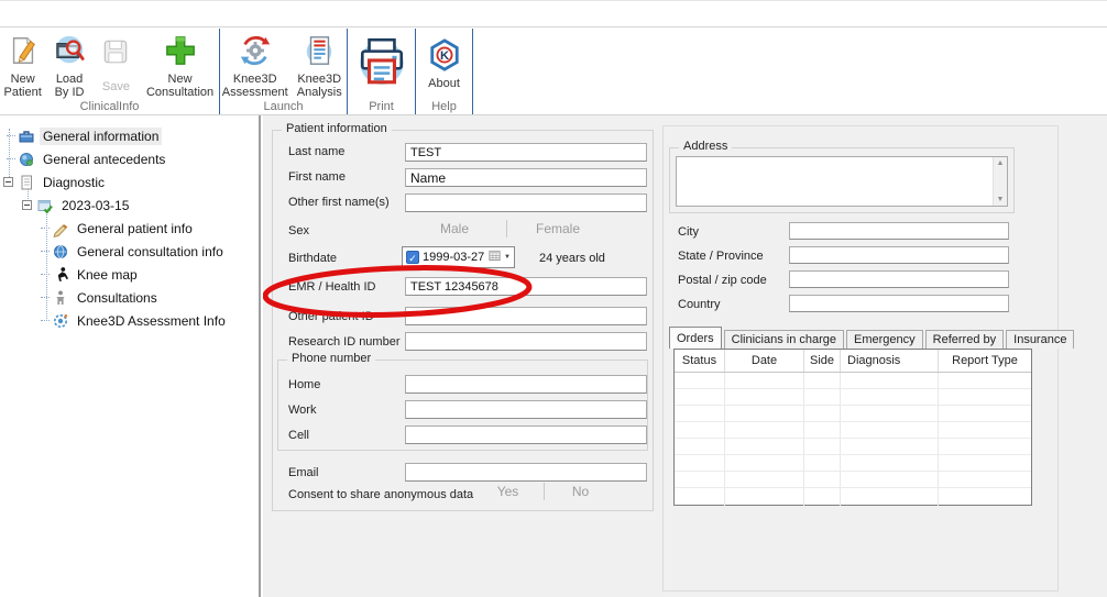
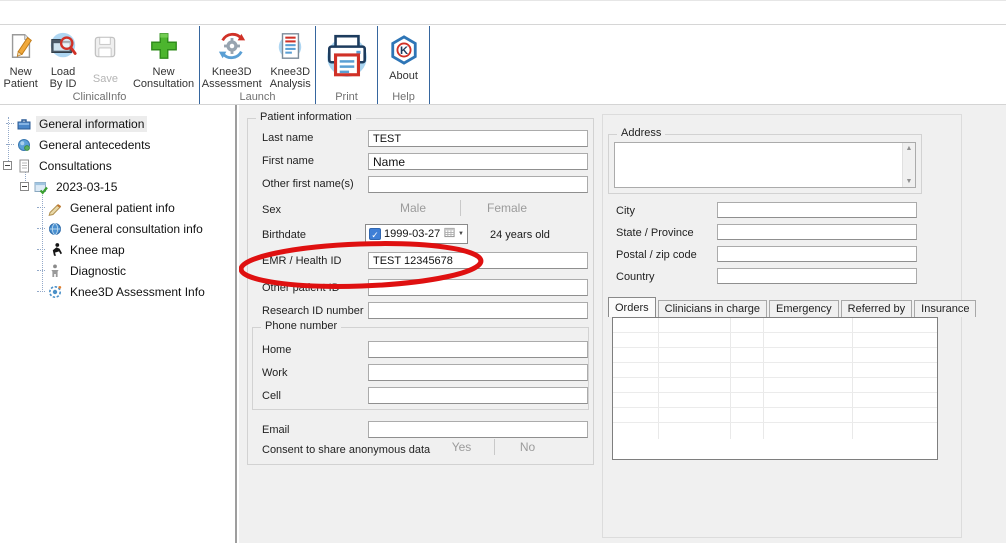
  New
  Patient
  Load
  By ID
  Save
  New
  Consultation
  ClinicalInfo
  Knee3D
  Assessment
  Knee3D
  Analysis
  Launch
  Print
  K
  About
  Help
  General information
  General antecedents
- Diagnostic
+ Consultations
  2023-03-15
  General patient info
  General consultation info
  Knee map
- Consultations
+ Diagnostic
  Knee3D Assessment Info
  Patient information
  Last name
  TEST
  First name
  Name
  Other first name(s)
  Sex
  Male
  Female
  Birthdate
  ✓
  1999-03-27
  24 years old
  EMR / Health ID
  TEST 12345678
  Research ID number
  Phone number
  Home
  Work
  Cell
  Email
  Consent to share anonymous data
  Yes
  No
  Address
  City
  State / Province
  Postal / zip code
  Country
  Orders
  Clinicians in charge
  Emergency
  Referred by
  Insurance
- Status
- Date
- Side
- Diagnosis
- Report Type
